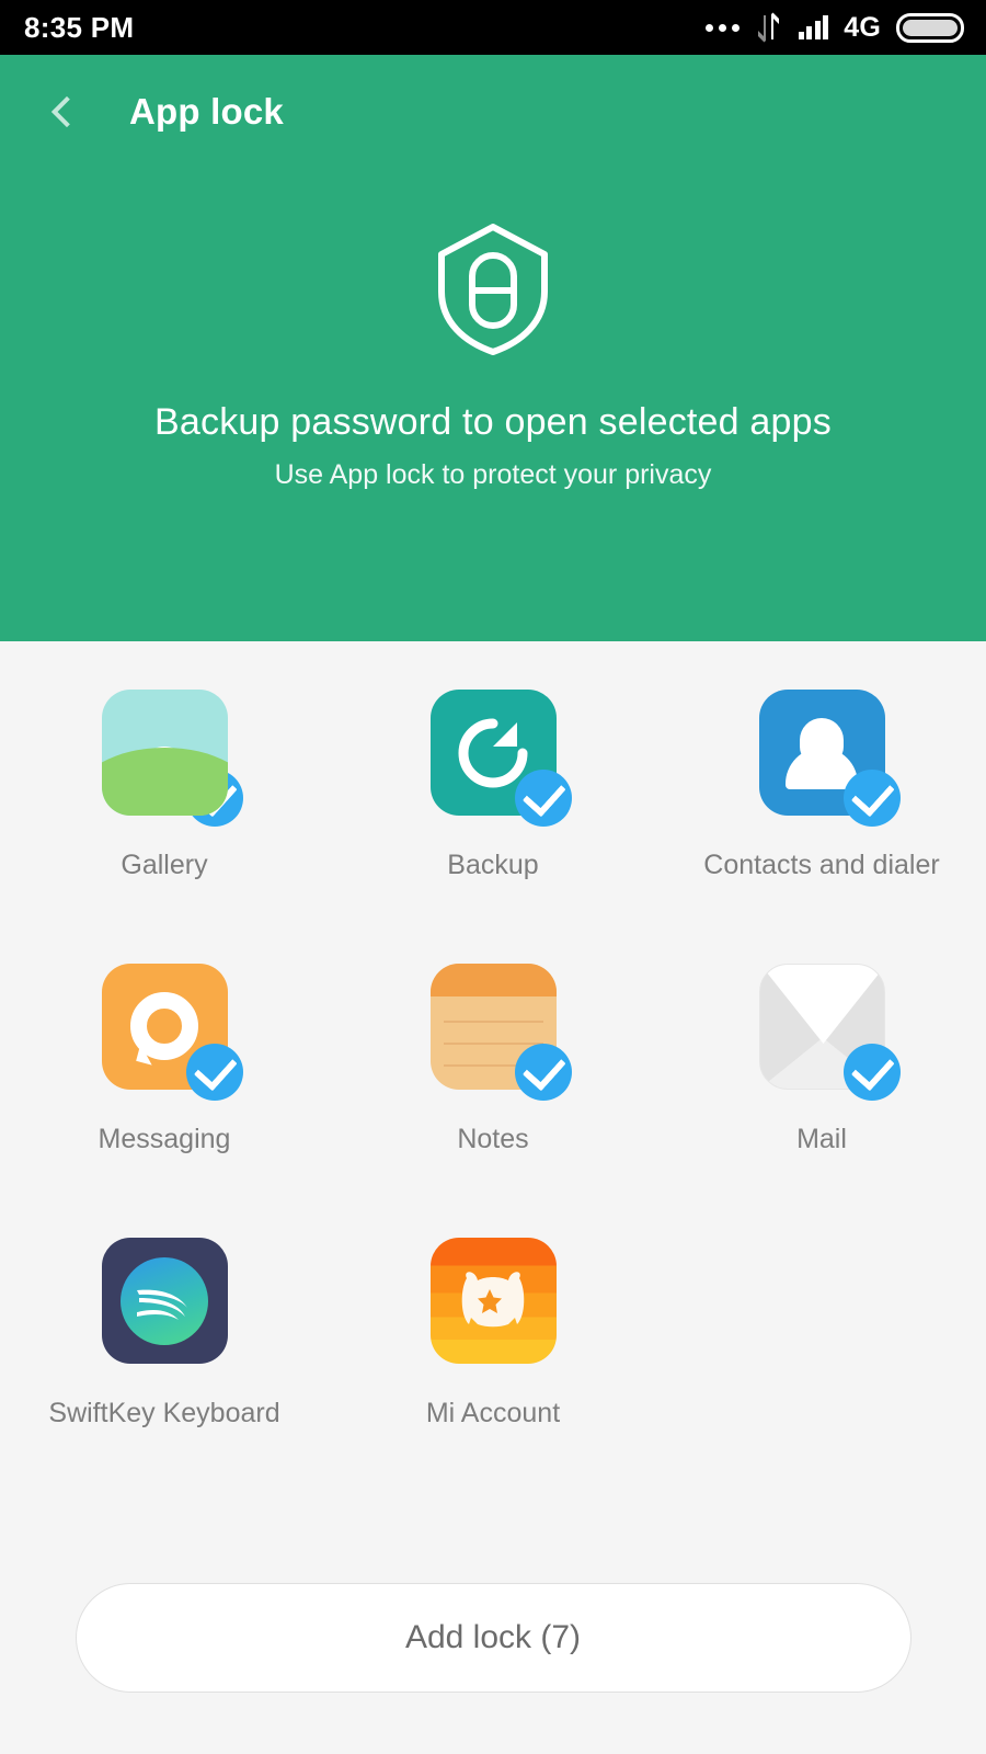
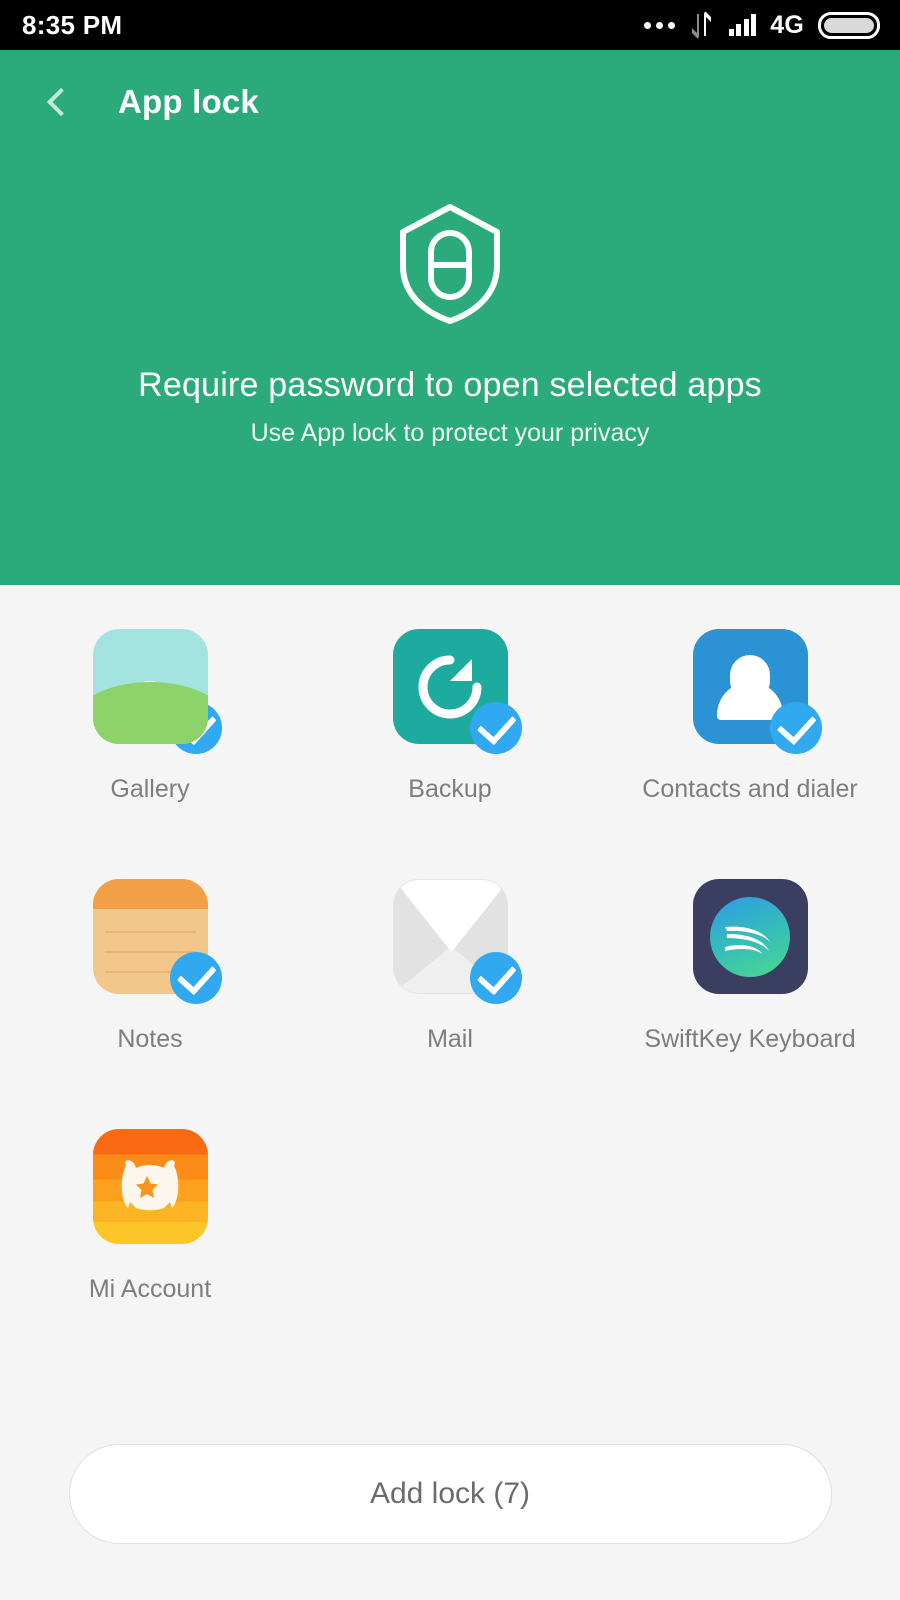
  8:35 PM
  4G
  App lock
- Backup password to open selected apps
+ Require password to open selected apps
  Use App lock to protect your privacy
  Gallery
  Backup
  Contacts and dialer
- Messaging
  Notes
  Mail
  SwiftKey Keyboard
  Mi Account
  Add lock (7)
